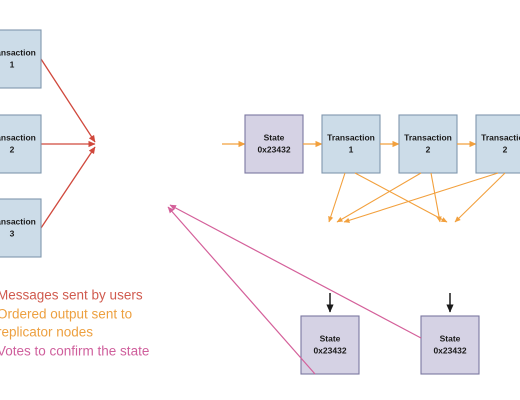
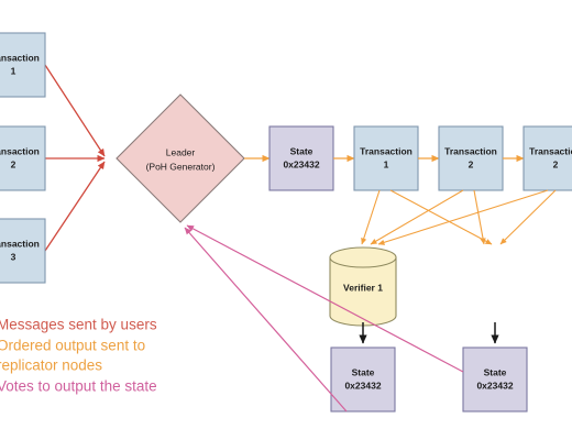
  nsaction
  1
  nsaction
  2
  nsaction
  3
+ Leader
+ (PoH Generator)
  State
  0x23432
  Transaction
  1
  Transaction
  2
  Transacti
  2
+ Verifier 1
  State
  0x23432
  State
  0x23432
  Messages sent by users
  Ordered output sent to
  eplicator nodes
- Votes to confirm the state
+ Votes to output the state
